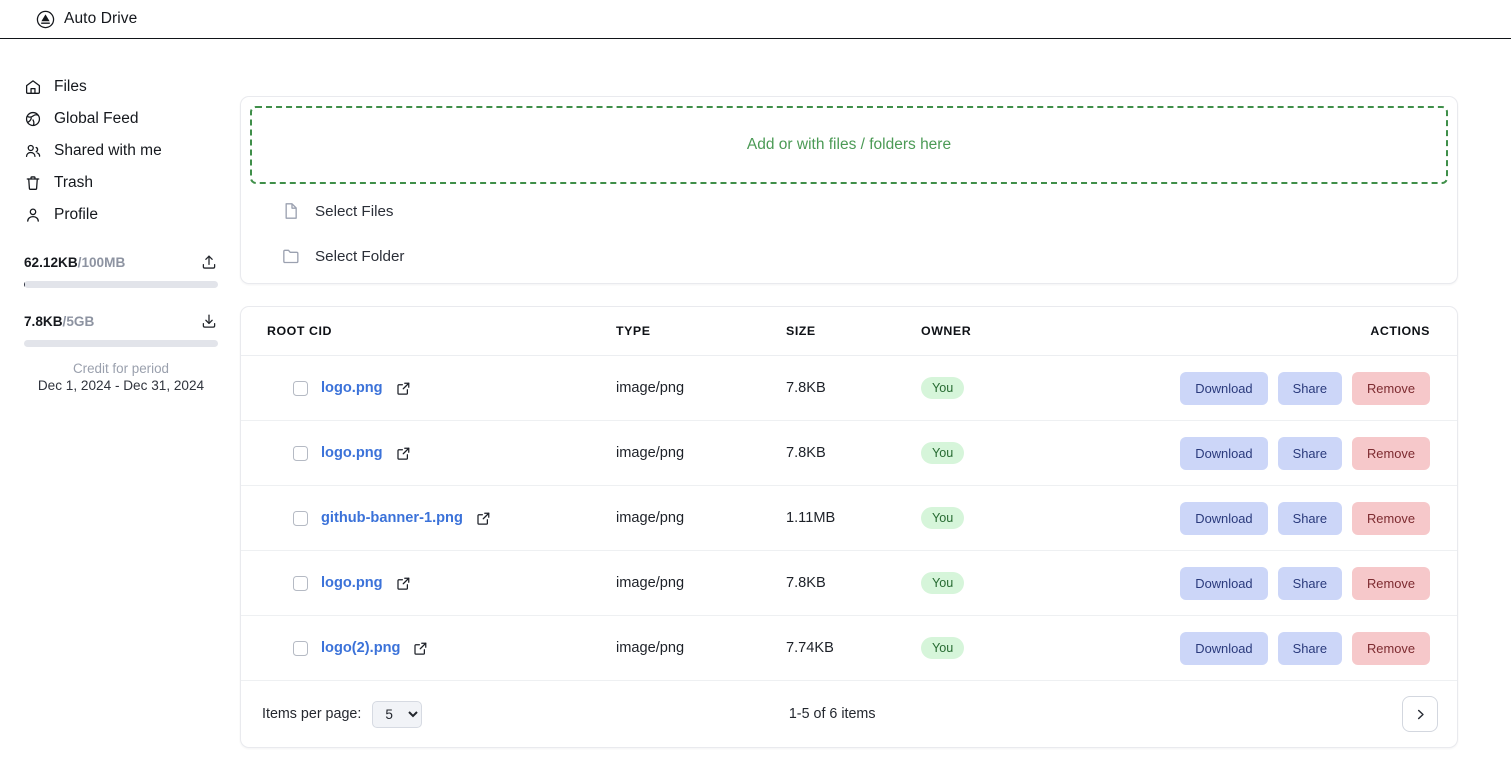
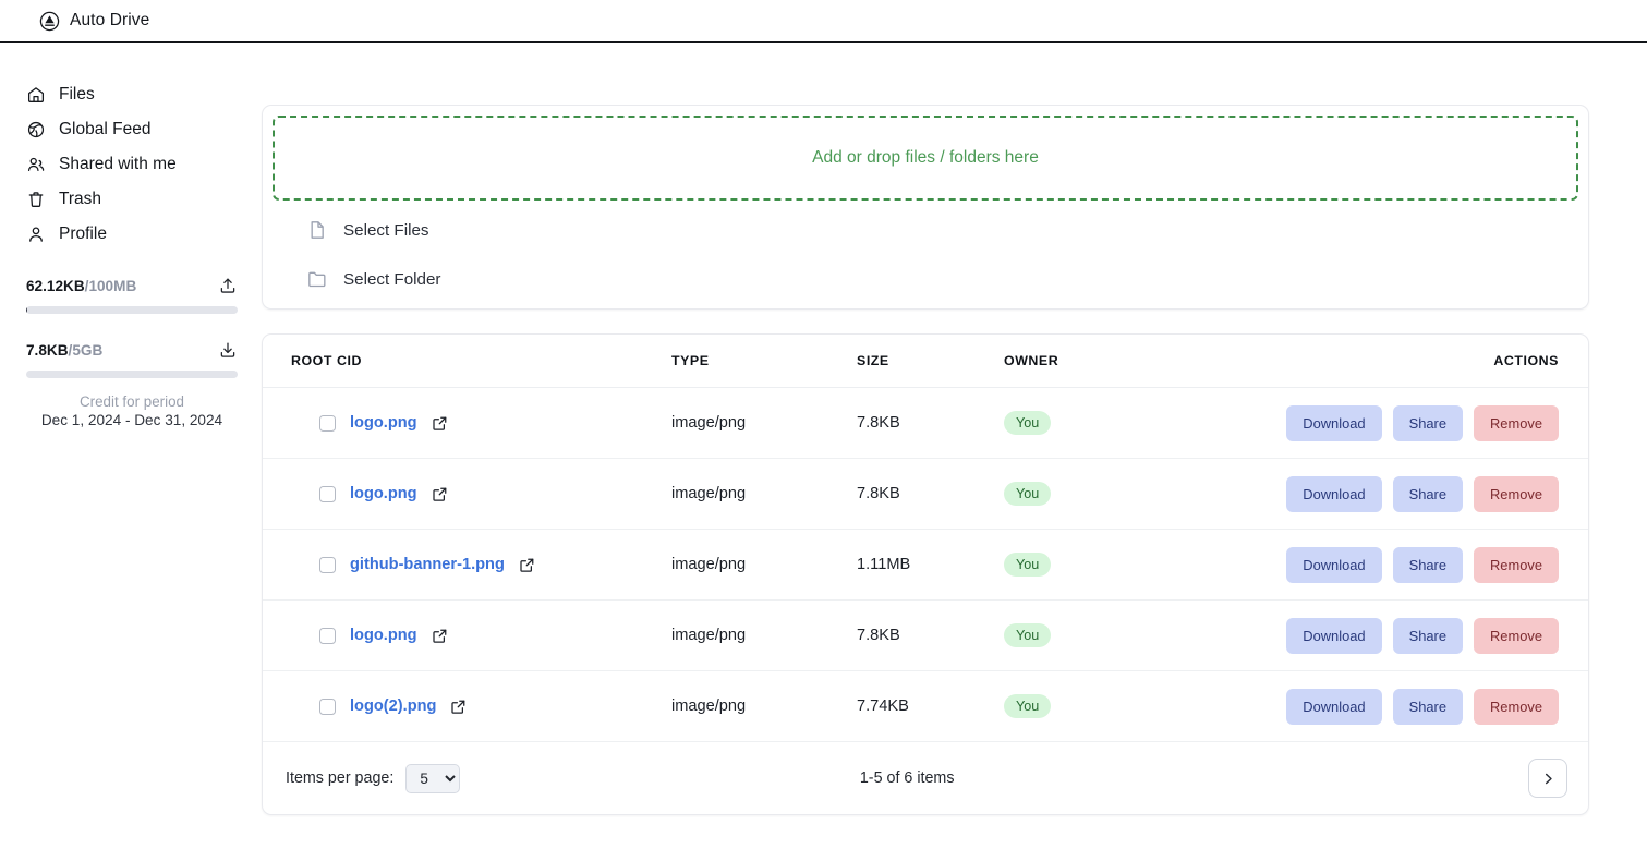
  Auto Drive
  Files
  Global Feed
  Shared with me
  Trash
  Profile
  62.12KB/100MB
  7.8KB/5GB
  Credit for period
  Dec 1, 2024 - Dec 31, 2024
- Add or with files / folders here
+ Add or drop files / folders here
  Select Files
  Select Folder
  ROOT CID	TYPE	SIZE	OWNER	ACTIONS
  logo.png	image/png	7.8KB	You	Download Share Remove
  logo.png	image/png	7.8KB	You	Download Share Remove
  github-banner-1.png	image/png	1.11MB	You	Download Share Remove
  logo.png	image/png	7.8KB	You	Download Share Remove
  logo(2).png	image/png	7.74KB	You	Download Share Remove
  Items per page:
  5
  1-5 of 6 items
